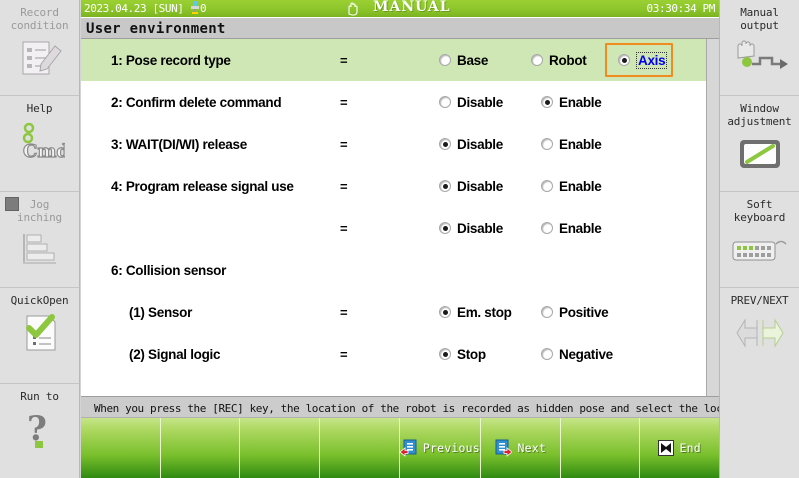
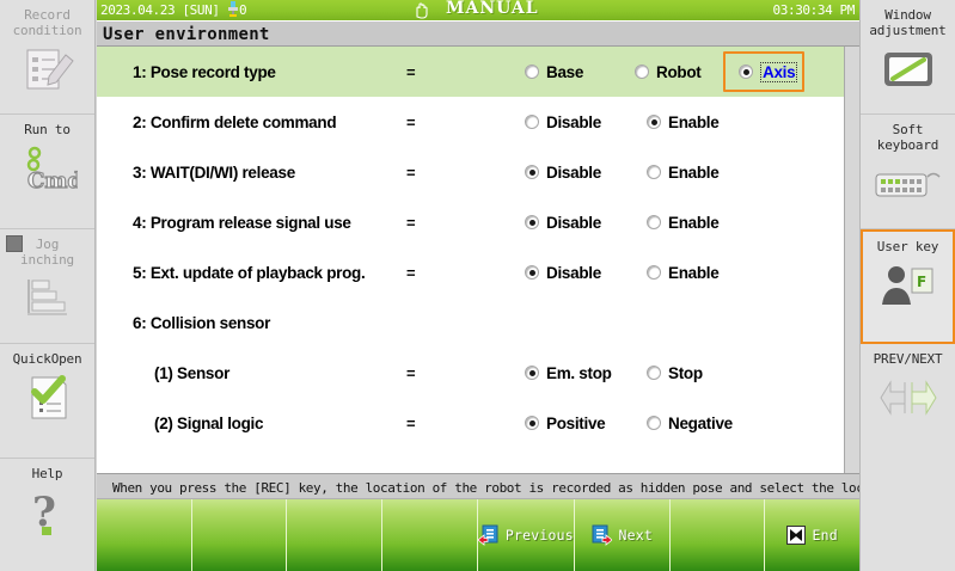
  Record
  condition
- Help
+ Run to
  Cmd
  Jog
  inching
  QuickOpen
- Run to
+ Help
  ?
  2023.04.23 [SUN]
  0
  MANUAL
  03:30:34 PM
  User environment
  1: Pose record type
  =
  Base
  Robot
  Axis
  2: Confirm delete command
  =
  Disable
  Enable
  3: WAIT(DI/WI) release
  =
  Disable
  Enable
  4: Program release signal use
  =
  Disable
  Enable
+ 5: Ext. update of playback prog.
  =
  Disable
  Enable
  6: Collision sensor
  (1) Sensor
  =
  Em. stop
- Positive
+ Stop
  (2) Signal logic
  =
- Stop
+ Positive
  Negative
  When you press the [REC] key, the location of the robot is recorded as hidden pose and select the lo
  Previous
  Next
  End
- Manual
- output
  Window
  adjustment
  Soft
  keyboard
+ User key
+ F
  PREV/NEXT
